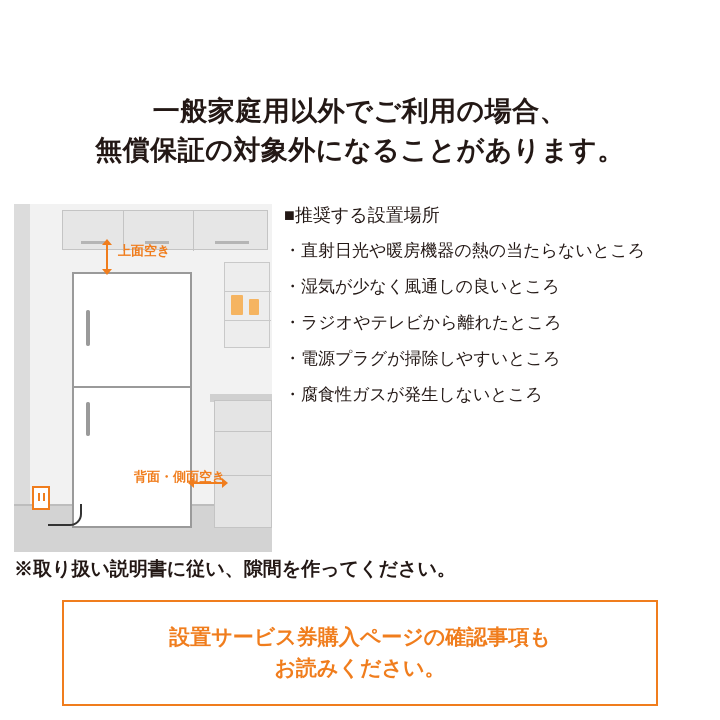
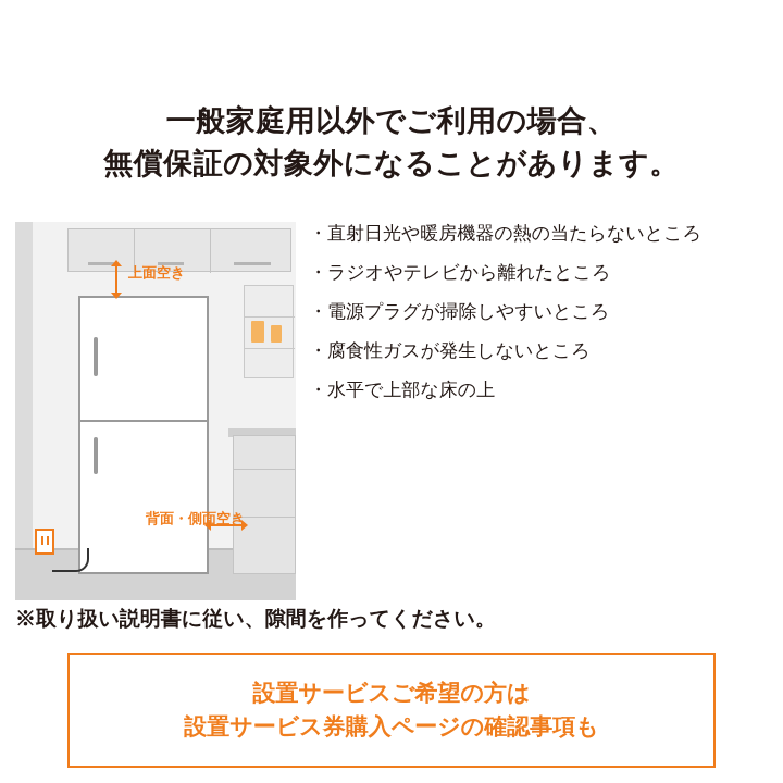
  一般家庭用以外でご利用の場合、
  無償保証の対象外になることがあります。
  上面空き
  背面・側面空き
- ■推奨する設置場所
  ・直射日光や暖房機器の熱の当たらないところ
- ・湿気が少なく風通しの良いところ
  ・ラジオやテレビから離れたところ
  ・電源プラグが掃除しやすいところ
  ・腐食性ガスが発生しないところ
+ ・水平で上部な床の上
  ※取り扱い説明書に従い、隙間を作ってください。
+ 設置サービスご希望の方は
  設置サービス券購入ページの確認事項も
- お読みください。
